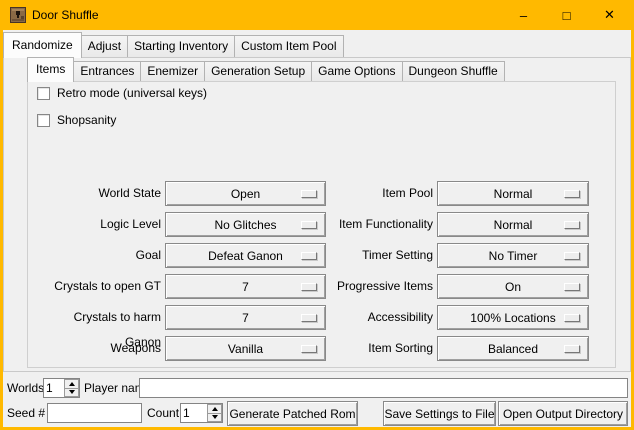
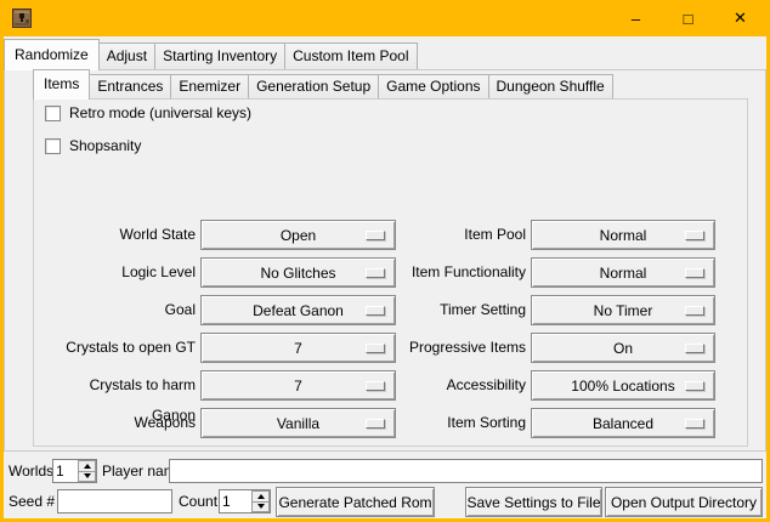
- Door Shuffle
  –
  □
  ✕
  Randomize
  Adjust
  Starting Inventory
  Custom Item Pool
  Items
  Entrances
  Enemizer
  Generation Setup
  Game Options
  Dungeon Shuffle
  Retro mode (universal keys)
  Shopsanity
  World State
  Open
  Logic Level
  No Glitches
  Goal
  Defeat Ganon
  Crystals to open GT
  7
  Crystals to harm Ganon
  7
  Weapons
  Vanilla
  Item Pool
  Normal
  Item Functionality
  Normal
  Timer Setting
  No Timer
  Progressive Items
  On
  Accessibility
  100% Locations
  Item Sorting
  Balanced
  Worlds
  1
  Player na
  Seed #
  Count
  1
  Generate Patched Rom
  Save Settings to File
  Open Output Directory
